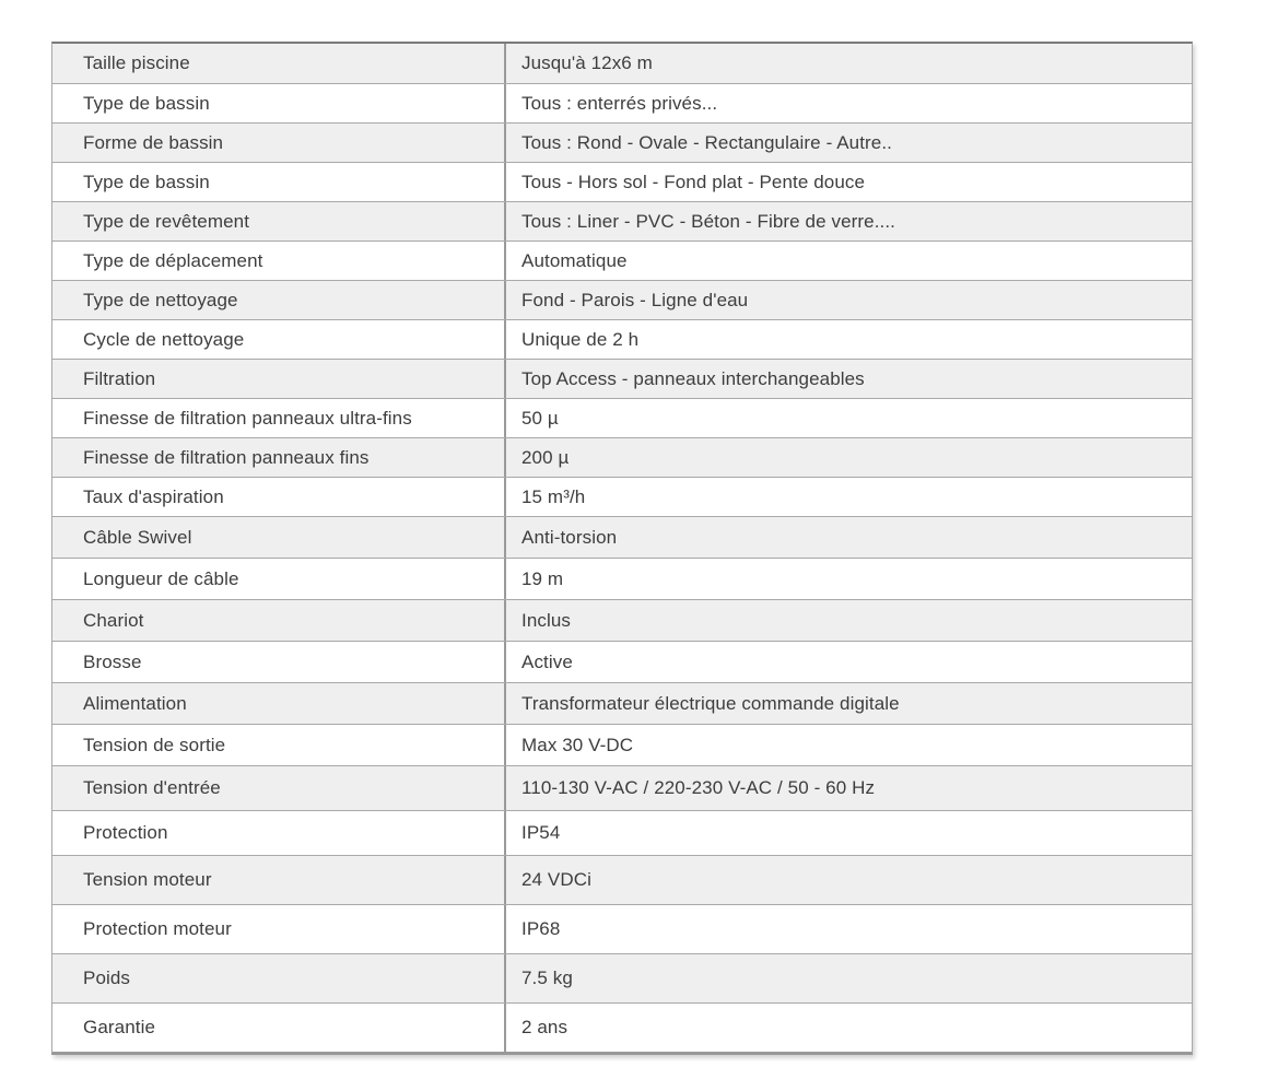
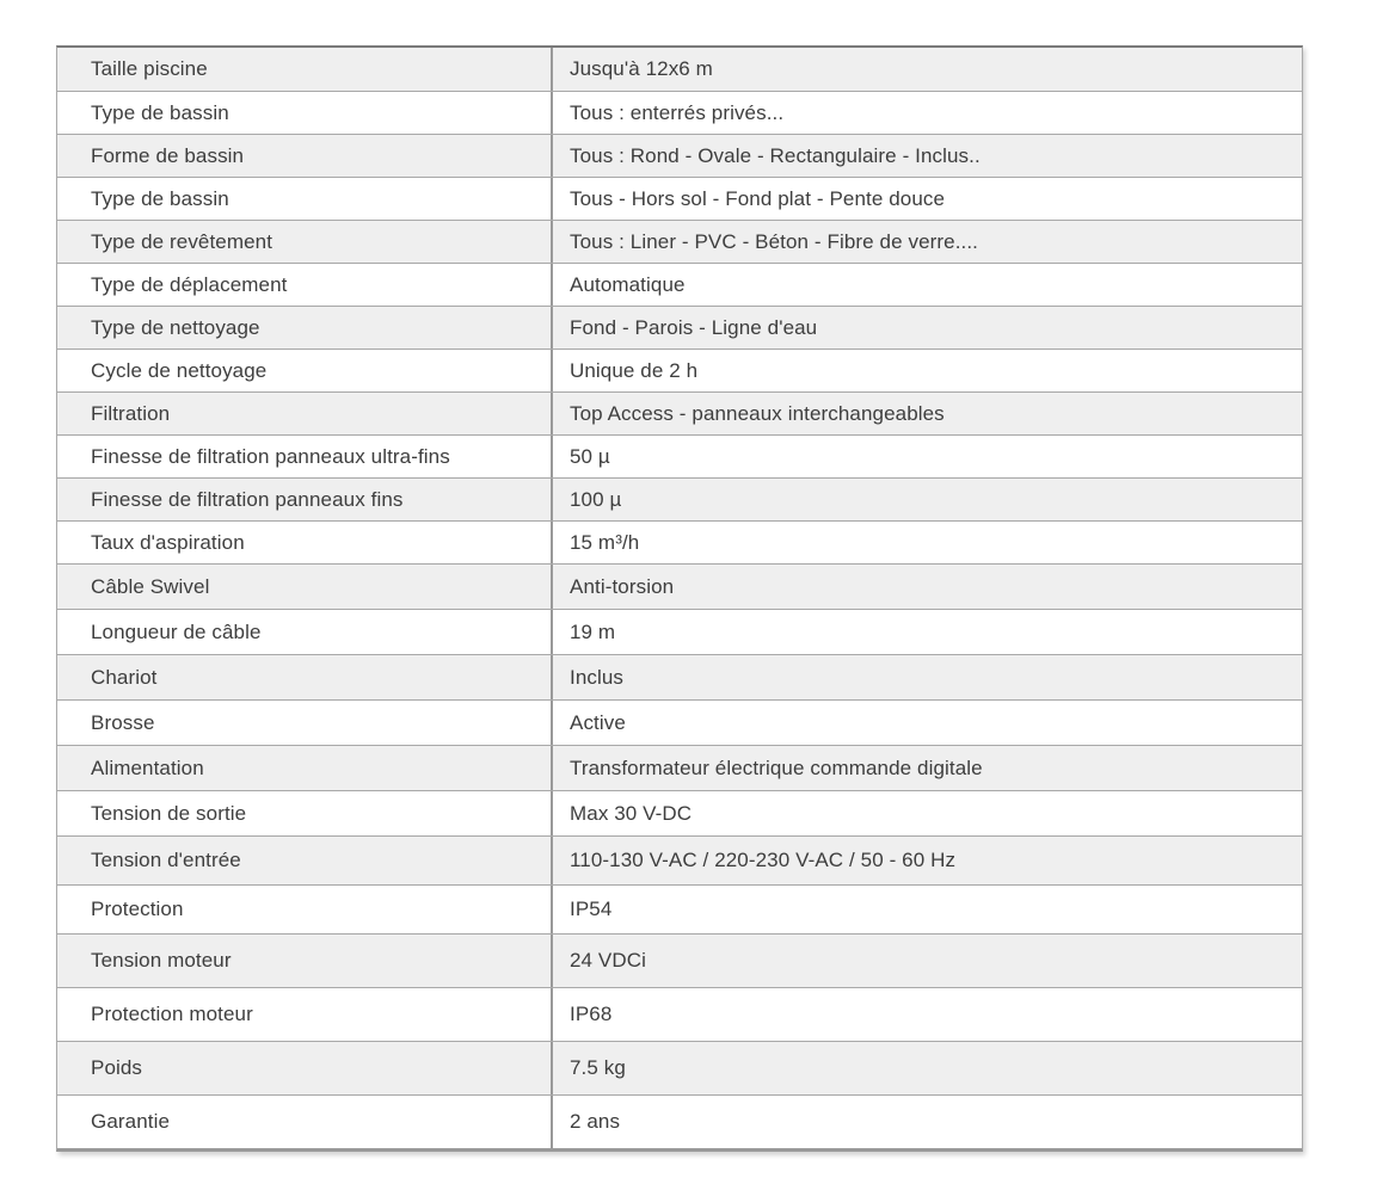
  Taille piscine
  Jusqu'à 12x6 m
  Type de bassin
  Tous : enterrés privés...
  Forme de bassin
- Tous : Rond - Ovale - Rectangulaire - Autre..
+ Tous : Rond - Ovale - Rectangulaire - Inclus..
  Type de bassin
  Tous - Hors sol - Fond plat - Pente douce
  Type de revêtement
  Tous : Liner - PVC - Béton - Fibre de verre....
  Type de déplacement
  Automatique
  Type de nettoyage
  Fond - Parois - Ligne d'eau
  Cycle de nettoyage
  Unique de 2 h
  Filtration
  Top Access - panneaux interchangeables
  Finesse de filtration panneaux ultra-fins
  50 µ
  Finesse de filtration panneaux fins
- 200 µ
+ 100 µ
  Taux d'aspiration
  15 m³/h
  Câble Swivel
  Anti-torsion
  Longueur de câble
  19 m
  Chariot
  Inclus
  Brosse
  Active
  Alimentation
  Transformateur électrique commande digitale
  Tension de sortie
  Max 30 V-DC
  Tension d'entrée
  110-130 V-AC / 220-230 V-AC / 50 - 60 Hz
  Protection
  IP54
  Tension moteur
  24 VDCi
  Protection moteur
  IP68
  Poids
  7.5 kg
  Garantie
  2 ans
